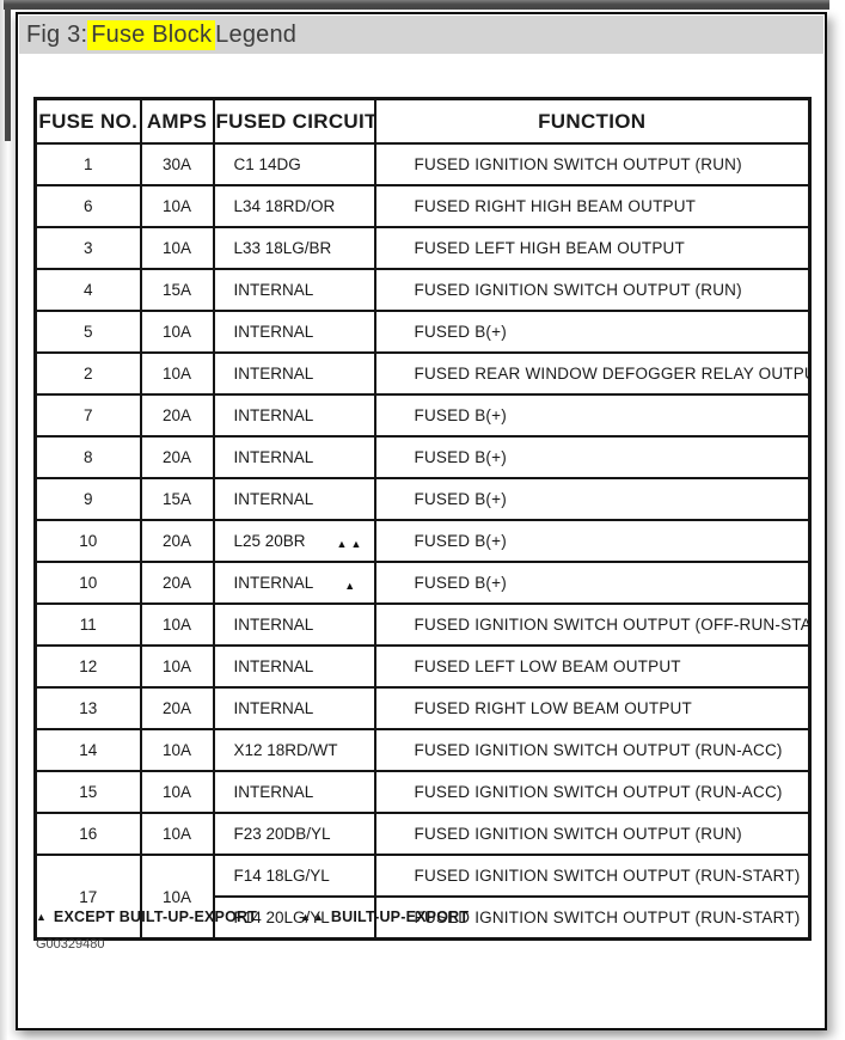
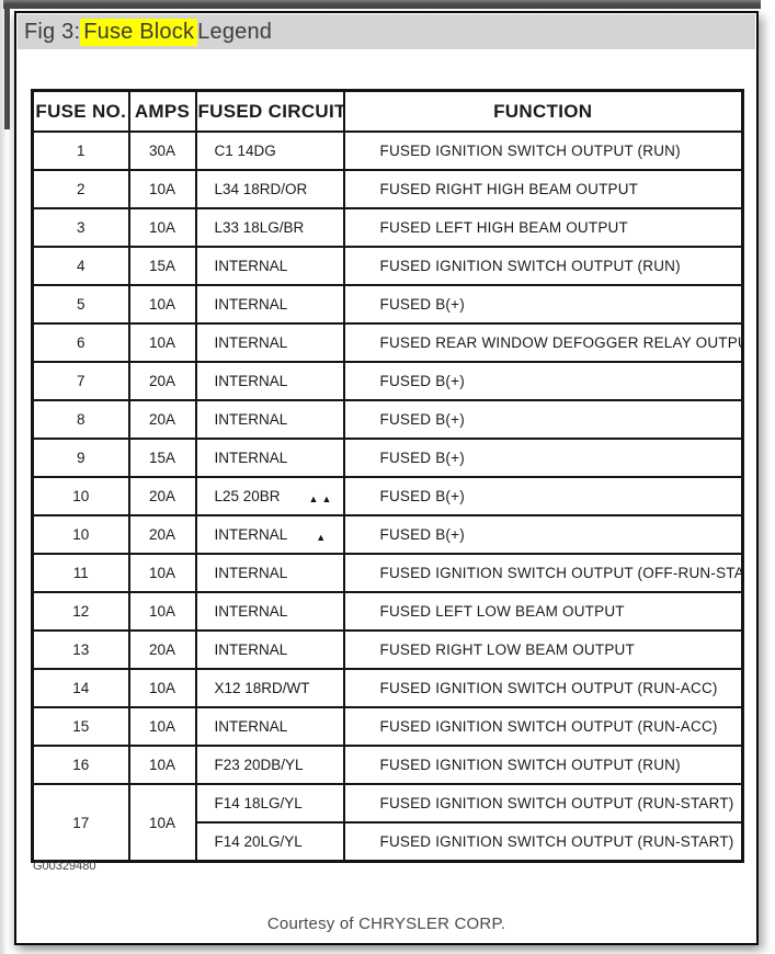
  Fig 3:
  Fuse Block
  Legend
  FUSE NO.	AMPS	FUSED CIRCUIT	FUNCTION
  1	30A	C1 14DG	FUSED IGNITION SWITCH OUTPUT (RUN)
- 6	10A	L34 18RD/OR	FUSED RIGHT HIGH BEAM OUTPUT
+ 2	10A	L34 18RD/OR	FUSED RIGHT HIGH BEAM OUTPUT
  3	10A	L33 18LG/BR	FUSED LEFT HIGH BEAM OUTPUT
  4	15A	INTERNAL	FUSED IGNITION SWITCH OUTPUT (RUN)
  5	10A	INTERNAL	FUSED B(+)
- 2	10A	INTERNAL	FUSED REAR WINDOW DEFOGGER RELAY OUTP
+ 6	10A	INTERNAL	FUSED REAR WINDOW DEFOGGER RELAY OUTP
  7	20A	INTERNAL	FUSED B(+)
  8	20A	INTERNAL	FUSED B(+)
  9	15A	INTERNAL	FUSED B(+)
  10	20A	L25 20BR ▲▲	FUSED B(+)
  10	20A	INTERNAL ▲	FUSED B(+)
  11	10A	INTERNAL	FUSED IGNITION SWITCH OUTPUT (OFF-RUN-STA
  12	10A	INTERNAL	FUSED LEFT LOW BEAM OUTPUT
  13	20A	INTERNAL	FUSED RIGHT LOW BEAM OUTPUT
  14	10A	X12 18RD/WT	FUSED IGNITION SWITCH OUTPUT (RUN-ACC)
  15	10A	INTERNAL	FUSED IGNITION SWITCH OUTPUT (RUN-ACC)
  16	10A	F23 20DB/YL	FUSED IGNITION SWITCH OUTPUT (RUN)
  17	10A	F14 18LG/YL	FUSED IGNITION SWITCH OUTPUT (RUN-START)
  F14 20LG/YL	FUSED IGNITION SWITCH OUTPUT (RUN-START)
- ▲ EXCEPT BUILT-UP-EXPORT
- ▲▲ BUILT-UP-EXPORT
  G00329480
+ Courtesy of CHRYSLER CORP.
